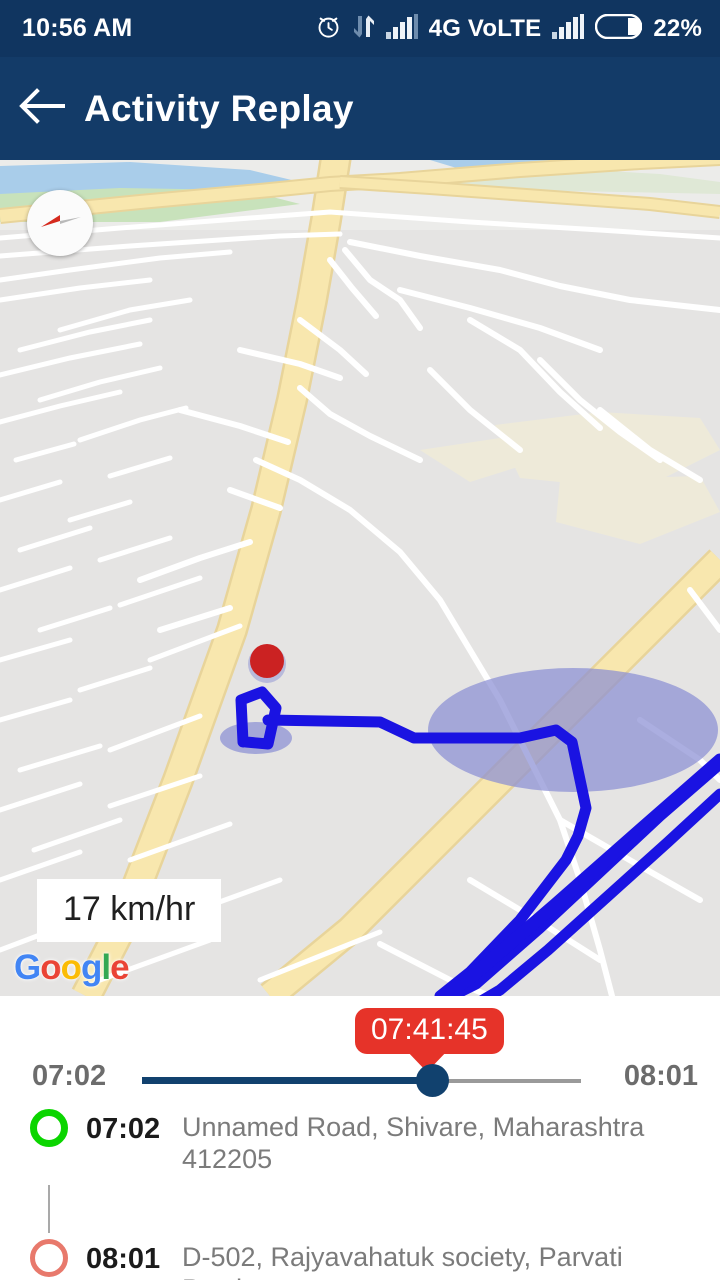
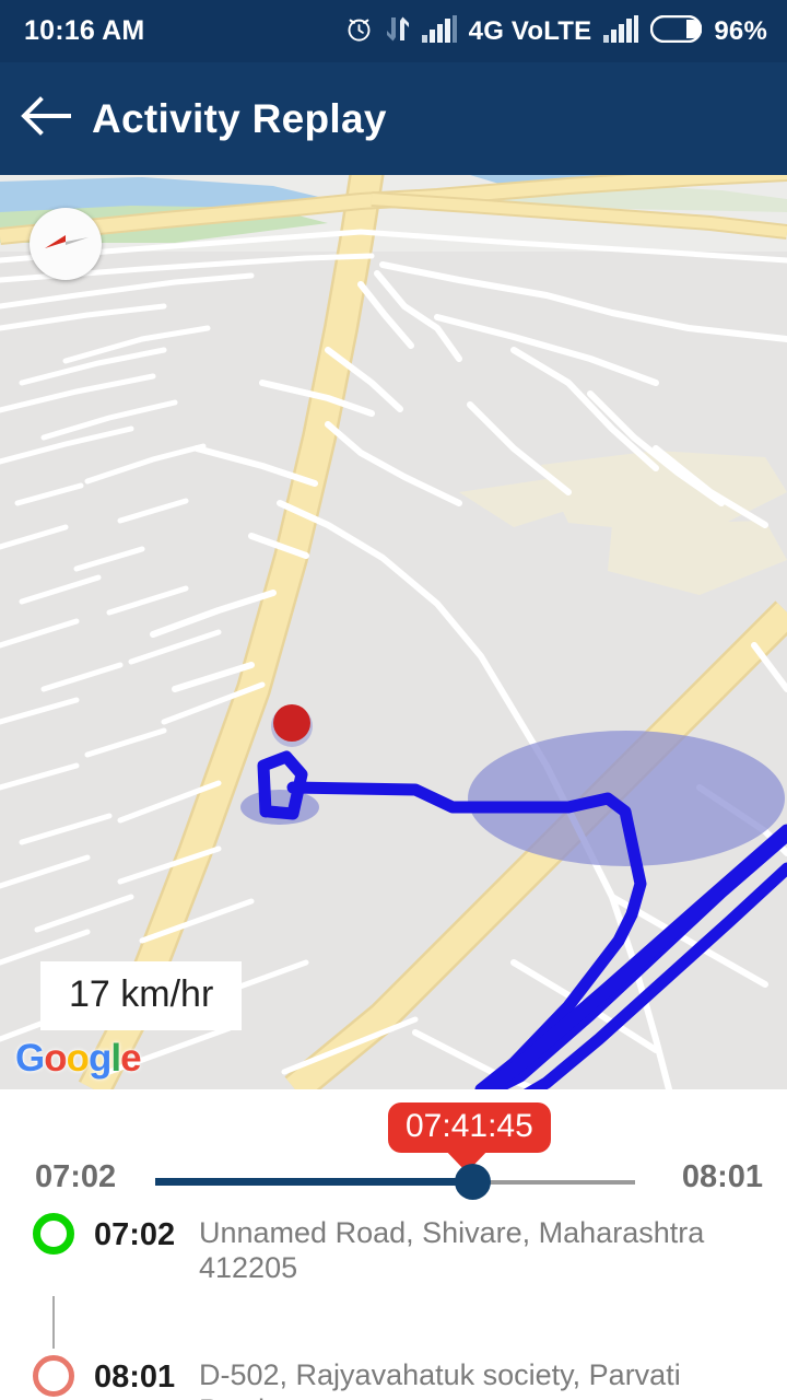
- 10:56 AM
+ 10:16 AM
  4G VoLTE
- 22%
+ 96%
  Activity Replay
  17 km/hr
  Google
  07:41:45
  07:02
  08:01
  07:02
  Unnamed Road, Shivare, Maharashtra 412205
  08:01
  D-502, Rajyavahatuk society, Parvati
